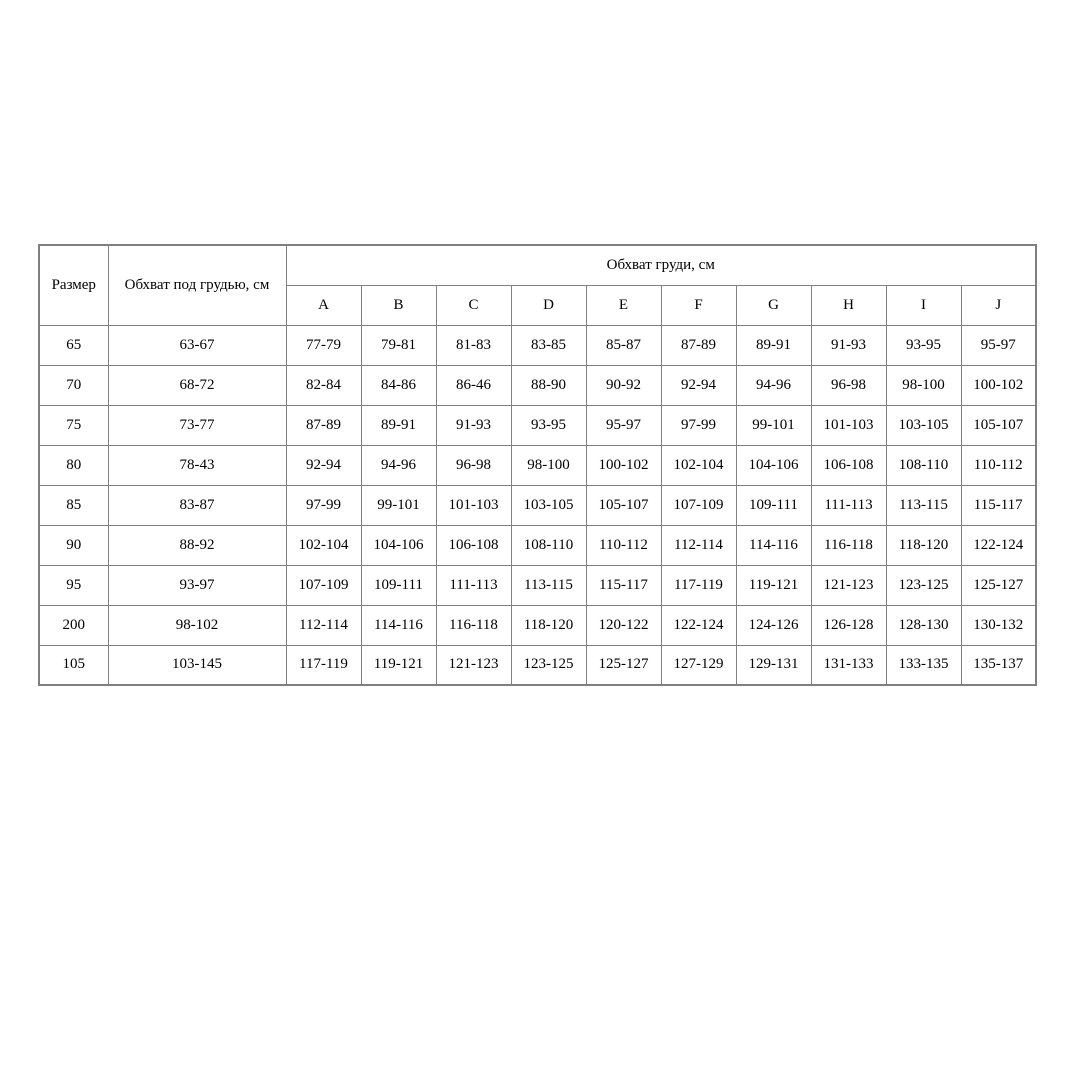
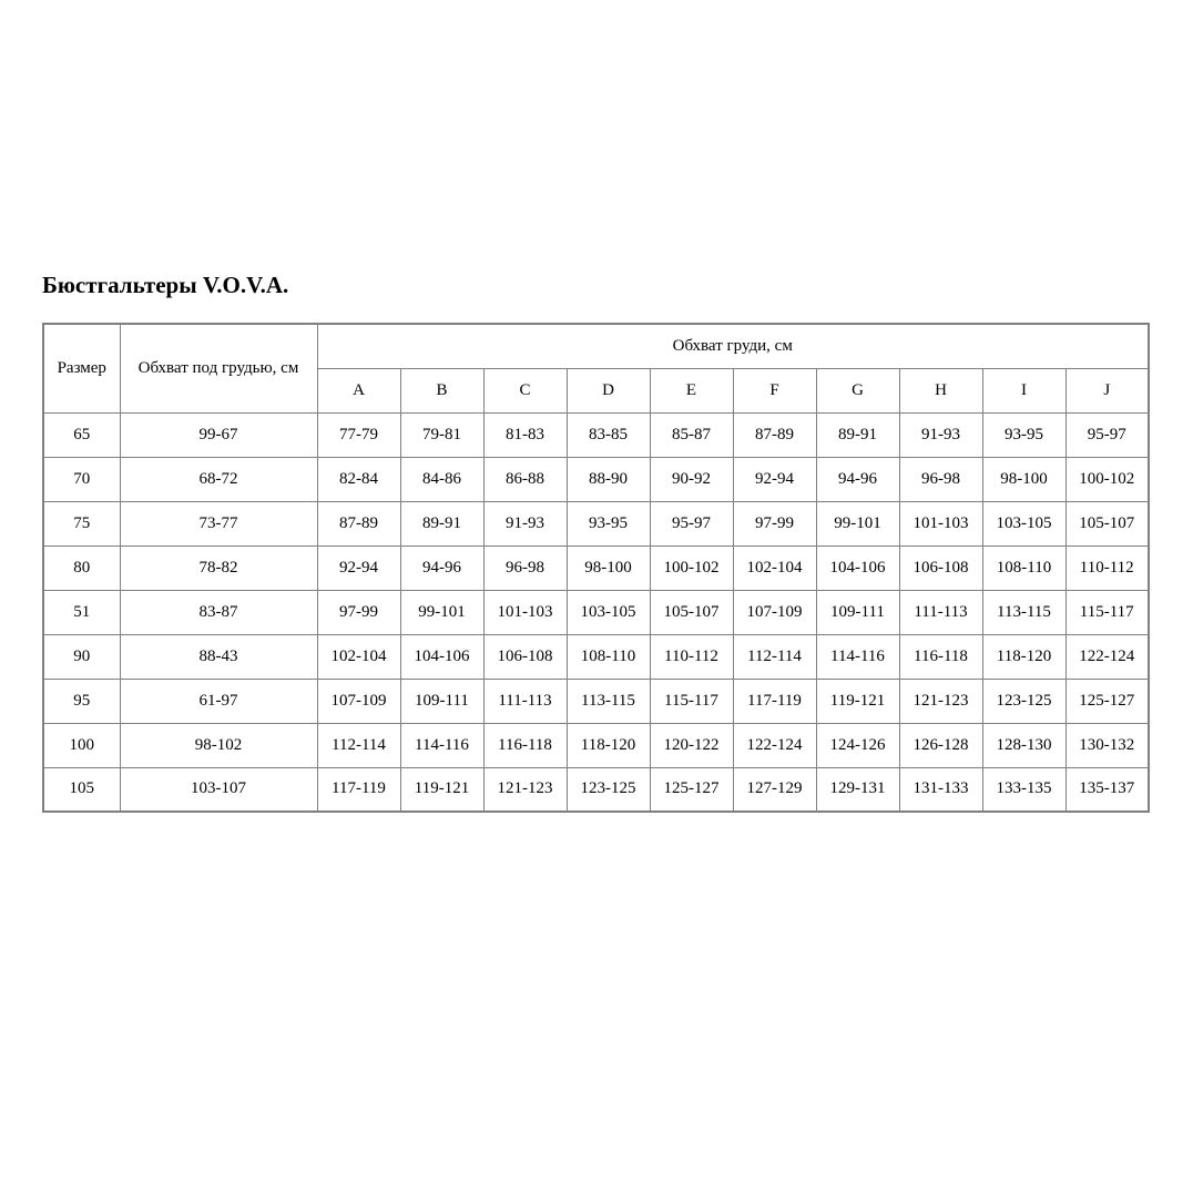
+ Бюстгальтеры V.O.V.A.
  Размер	Обхват под грудью, см	Обхват груди, см
  A	B	C	D	E	F	G	H	I	J
- 65	63-67	77-79	79-81	81-83	83-85	85-87	87-89	89-91	91-93	93-95	95-97
+ 65	99-67	77-79	79-81	81-83	83-85	85-87	87-89	89-91	91-93	93-95	95-97
- 70	68-72	82-84	84-86	86-46	88-90	90-92	92-94	94-96	96-98	98-100	100-102
+ 70	68-72	82-84	84-86	86-88	88-90	90-92	92-94	94-96	96-98	98-100	100-102
  75	73-77	87-89	89-91	91-93	93-95	95-97	97-99	99-101	101-103	103-105	105-107
- 80	78-43	92-94	94-96	96-98	98-100	100-102	102-104	104-106	106-108	108-110	110-112
+ 80	78-82	92-94	94-96	96-98	98-100	100-102	102-104	104-106	106-108	108-110	110-112
- 85	83-87	97-99	99-101	101-103	103-105	105-107	107-109	109-111	111-113	113-115	115-117
+ 51	83-87	97-99	99-101	101-103	103-105	105-107	107-109	109-111	111-113	113-115	115-117
- 90	88-92	102-104	104-106	106-108	108-110	110-112	112-114	114-116	116-118	118-120	122-124
+ 90	88-43	102-104	104-106	106-108	108-110	110-112	112-114	114-116	116-118	118-120	122-124
- 95	93-97	107-109	109-111	111-113	113-115	115-117	117-119	119-121	121-123	123-125	125-127
+ 95	61-97	107-109	109-111	111-113	113-115	115-117	117-119	119-121	121-123	123-125	125-127
- 200	98-102	112-114	114-116	116-118	118-120	120-122	122-124	124-126	126-128	128-130	130-132
+ 100	98-102	112-114	114-116	116-118	118-120	120-122	122-124	124-126	126-128	128-130	130-132
- 105	103-145	117-119	119-121	121-123	123-125	125-127	127-129	129-131	131-133	133-135	135-137
+ 105	103-107	117-119	119-121	121-123	123-125	125-127	127-129	129-131	131-133	133-135	135-137
